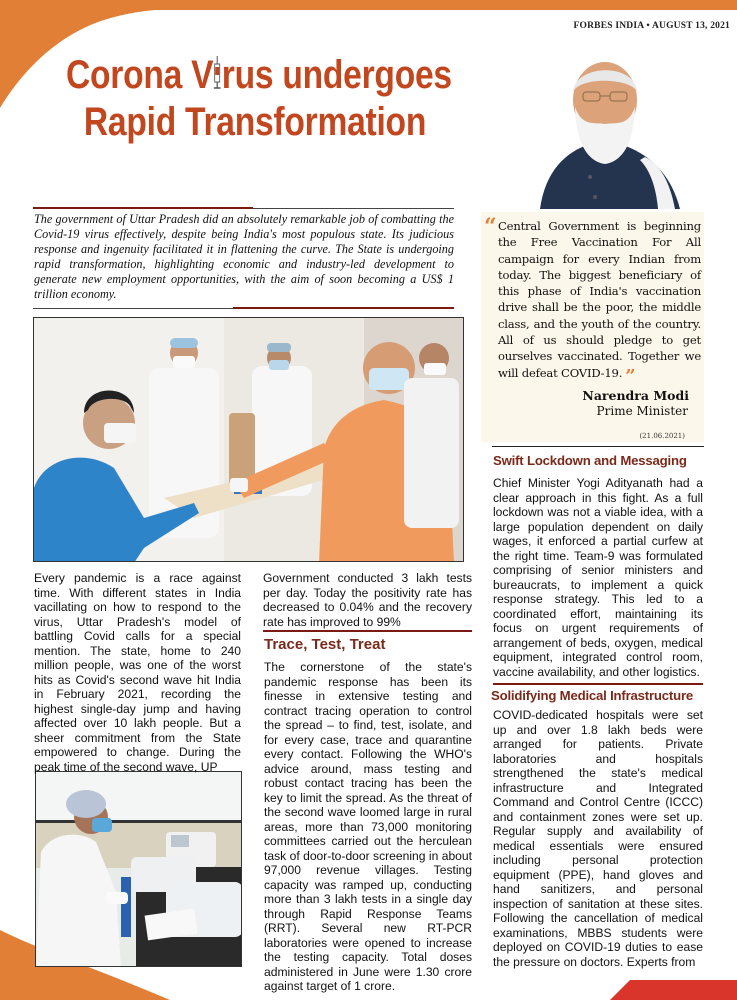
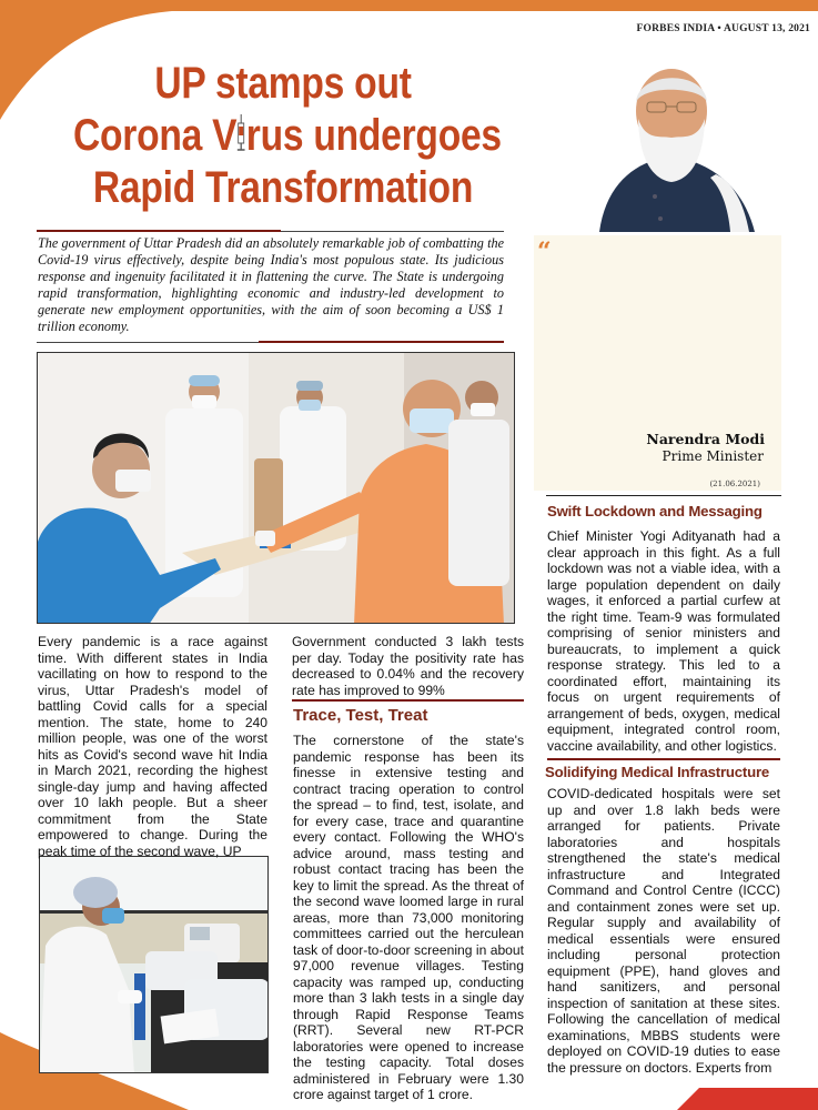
  FORBES INDIA • AUGUST 13, 2021
+ UP stamps out
  Corona V rus undergoes
  Rapid Transformation
  The government of Uttar Pradesh did an absolutely remarkable job of combatting the Covid-19 virus effectively, despite being India's most populous state. Its judicious response and ingenuity facilitated it in flattening the curve. The State is undergoing rapid transformation, highlighting economic and industry-led development to generate new employment opportunities, with the aim of soon becoming a US$ 1 trillion economy.
  “
- Central Government is beginning the Free Vaccination For All campaign for every Indian from today. The biggest beneficiary of this phase of India's vaccination drive shall be the poor, the middle class, and the youth of the country. All of us should pledge to get ourselves vaccinated. Together we will defeat COVID-19. ”
  Narendra Modi
  Prime Minister
  (21.06.2021)
- Every pandemic is a race against time. With different states in India vacillating on how to respond to the virus, Uttar Pradesh's model of battling Covid calls for a special mention. The state, home to 240 million people, was one of the worst hits as Covid's second wave hit India in February 2021, recording the highest single-day jump and having affected over 10 lakh people. But a sheer commitment from the State empowered to change. During the peak time of the second wave, UP
+ Every pandemic is a race against time. With different states in India vacillating on how to respond to the virus, Uttar Pradesh's model of battling Covid calls for a special mention. The state, home to 240 million people, was one of the worst hits as Covid's second wave hit India in March 2021, recording the highest single-day jump and having affected over 10 lakh people. But a sheer commitment from the State empowered to change. During the peak time of the second wave, UP
  Government conducted 3 lakh tests per day. Today the positivity rate has decreased to 0.04% and the recovery rate has improved to 99%
  Trace, Test, Treat
- The cornerstone of the state's pandemic response has been its finesse in extensive testing and contract tracing operation to control the spread – to find, test, isolate, and for every case, trace and quarantine every contact. Following the WHO's advice around, mass testing and robust contact tracing has been the key to limit the spread. As the threat of the second wave loomed large in rural areas, more than 73,000 monitoring committees carried out the herculean task of door-to-door screening in about 97,000 revenue villages. Testing capacity was ramped up, conducting more than 3 lakh tests in a single day through Rapid Response Teams (RRT). Several new RT-PCR laboratories were opened to increase the testing capacity. Total doses administered in June were 1.30 crore against target of 1 crore.
+ The cornerstone of the state's pandemic response has been its finesse in extensive testing and contract tracing operation to control the spread – to find, test, isolate, and for every case, trace and quarantine every contact. Following the WHO's advice around, mass testing and robust contact tracing has been the key to limit the spread. As the threat of the second wave loomed large in rural areas, more than 73,000 monitoring committees carried out the herculean task of door-to-door screening in about 97,000 revenue villages. Testing capacity was ramped up, conducting more than 3 lakh tests in a single day through Rapid Response Teams (RRT). Several new RT-PCR laboratories were opened to increase the testing capacity. Total doses administered in February were 1.30 crore against target of 1 crore.
  Swift Lockdown and Messaging
  Chief Minister Yogi Adityanath had a clear approach in this fight. As a full lockdown was not a viable idea, with a large population dependent on daily wages, it enforced a partial curfew at the right time. Team-9 was formulated comprising of senior ministers and bureaucrats, to implement a quick response strategy. This led to a coordinated effort, maintaining its focus on urgent requirements of arrangement of beds, oxygen, medical equipment, integrated control room, vaccine availability, and other logistics.
  Solidifying Medical Infrastructure
  COVID-dedicated hospitals were set up and over 1.8 lakh beds were arranged for patients. Private laboratories and hospitals strengthened the state's medical infrastructure and Integrated Command and Control Centre (ICCC) and containment zones were set up. Regular supply and availability of medical essentials were ensured including personal protection equipment (PPE), hand gloves and hand sanitizers, and personal inspection of sanitation at these sites. Following the cancellation of medical examinations, MBBS students were deployed on COVID-19 duties to ease the pressure on doctors. Experts from
